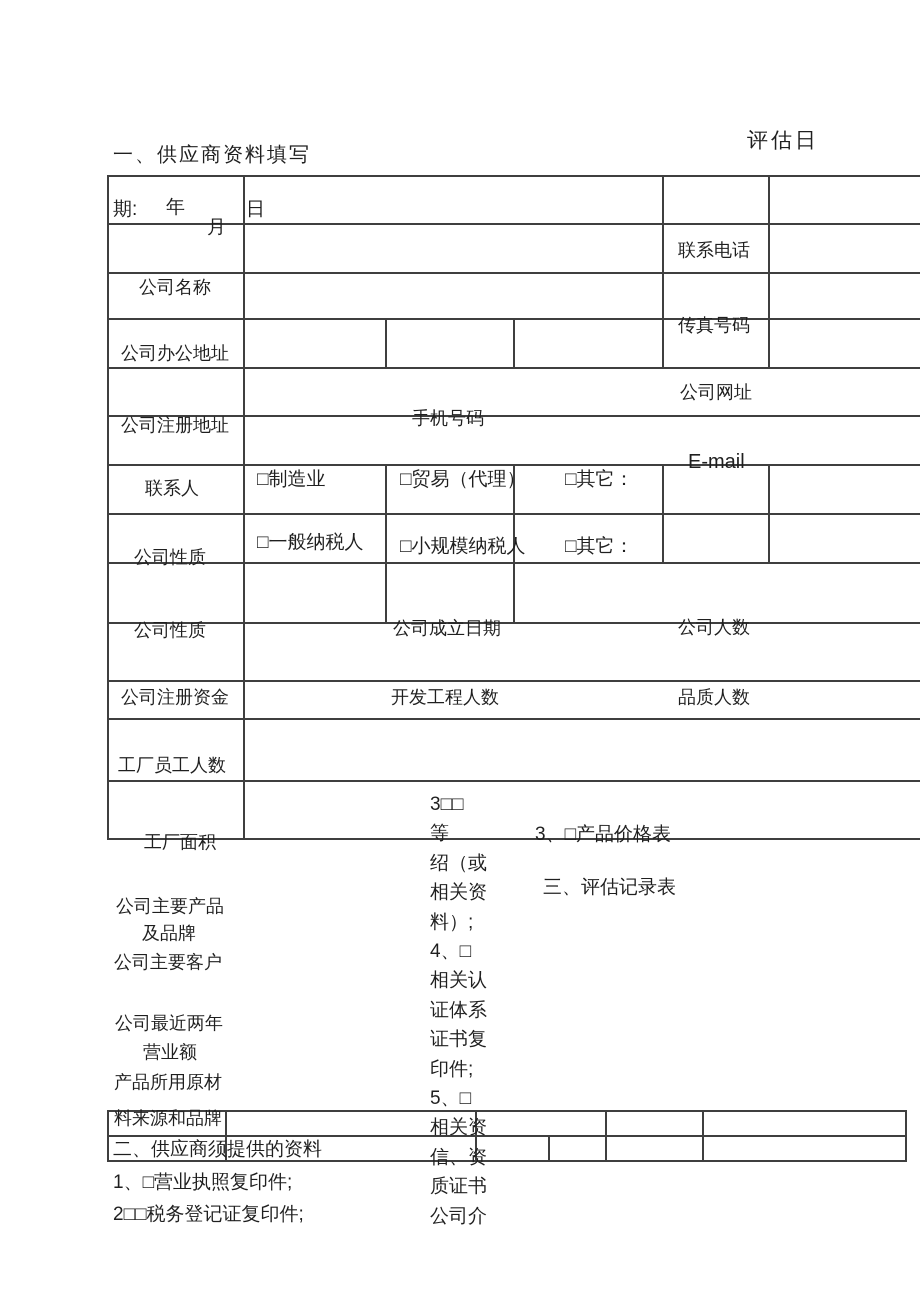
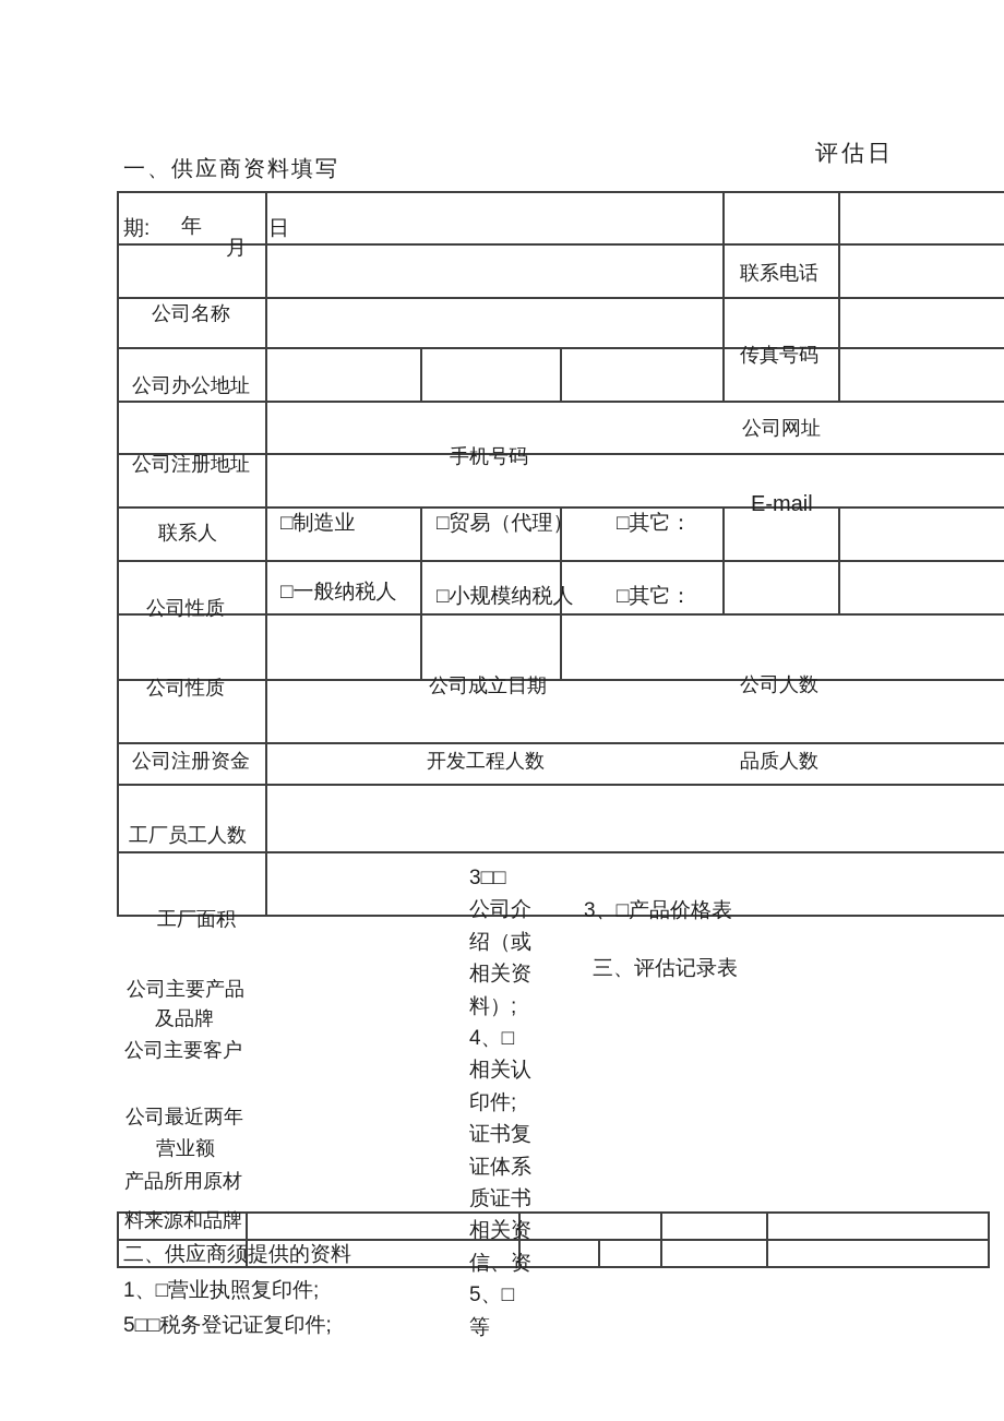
  一、供应商资料填写
  评估日
  期:
  年
  月
  日
  公司名称
  公司办公地址
  公司注册地址
  联系人
  公司性质
  公司性质
  公司注册资金
  工厂员工人数
  工厂面积
  公司主要产品
  及品牌
  公司主要客户
  公司最近两年
  营业额
  产品所用原材
  料来源和品牌
  联系电话
  传真号码
  公司网址
  手机号码
  E-mail
  公司成立日期
  公司人数
  开发工程人数
  品质人数
  □制造业
  □贸易（代理）
  □其它：
  □一般纳税人
  □小规模纳税人
  □其它：
  3□□
- 等
+ 公司介
  绍（或
  相关资
  料）;
  4、□
  相关认
- 证体系
+ 印件;
  证书复
- 印件;
+ 证体系
- 5、□
+ 质证书
  相关资
  信、资
- 质证书
+ 5、□
- 公司介
+ 等
  3、□产品价格表
  三、评估记录表
  二、供应商须提供的资料
  1、□营业执照复印件;
- 2□□税务登记证复印件;
+ 5□□税务登记证复印件;
